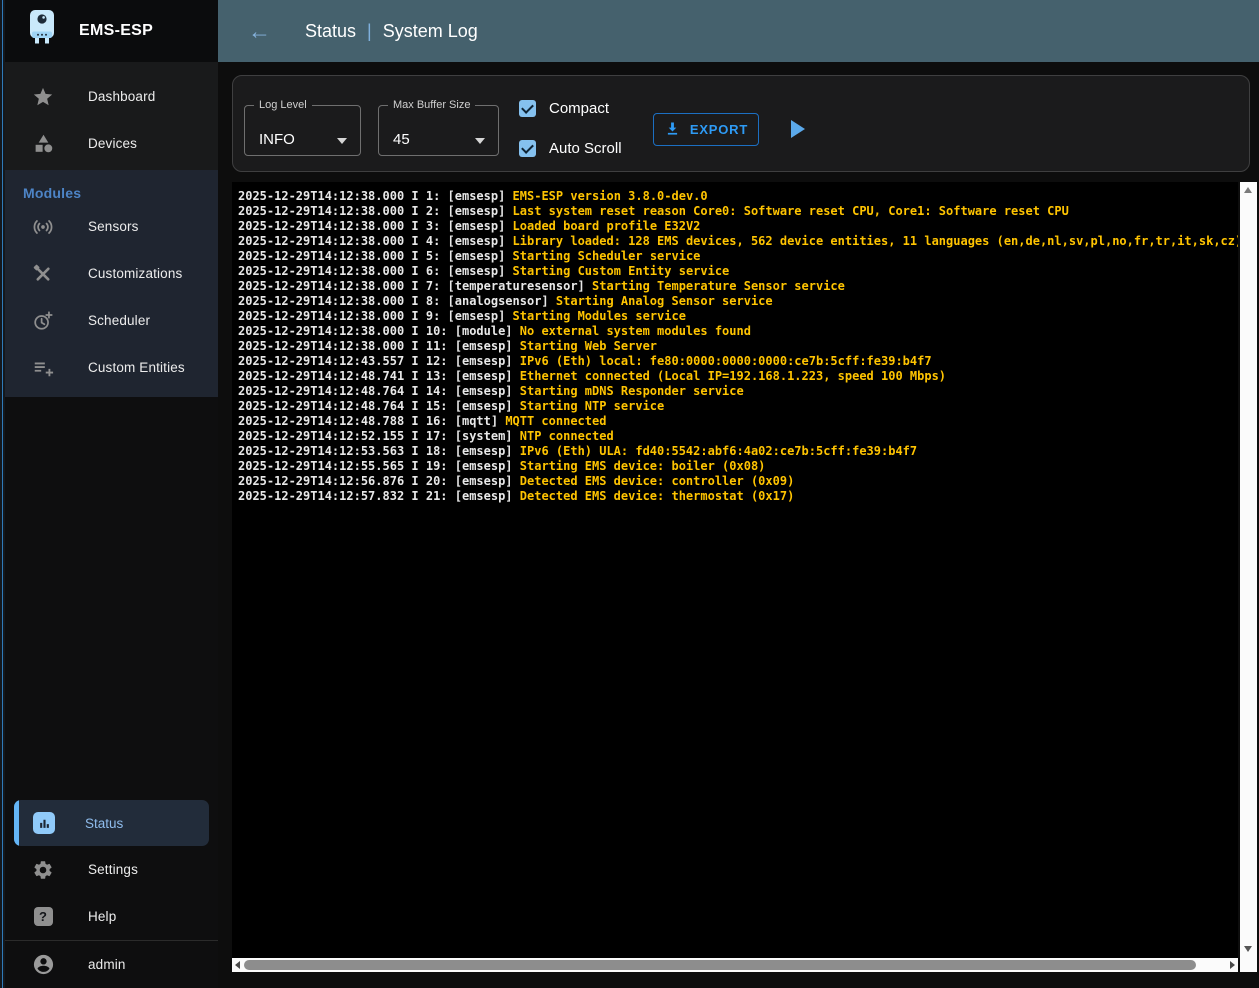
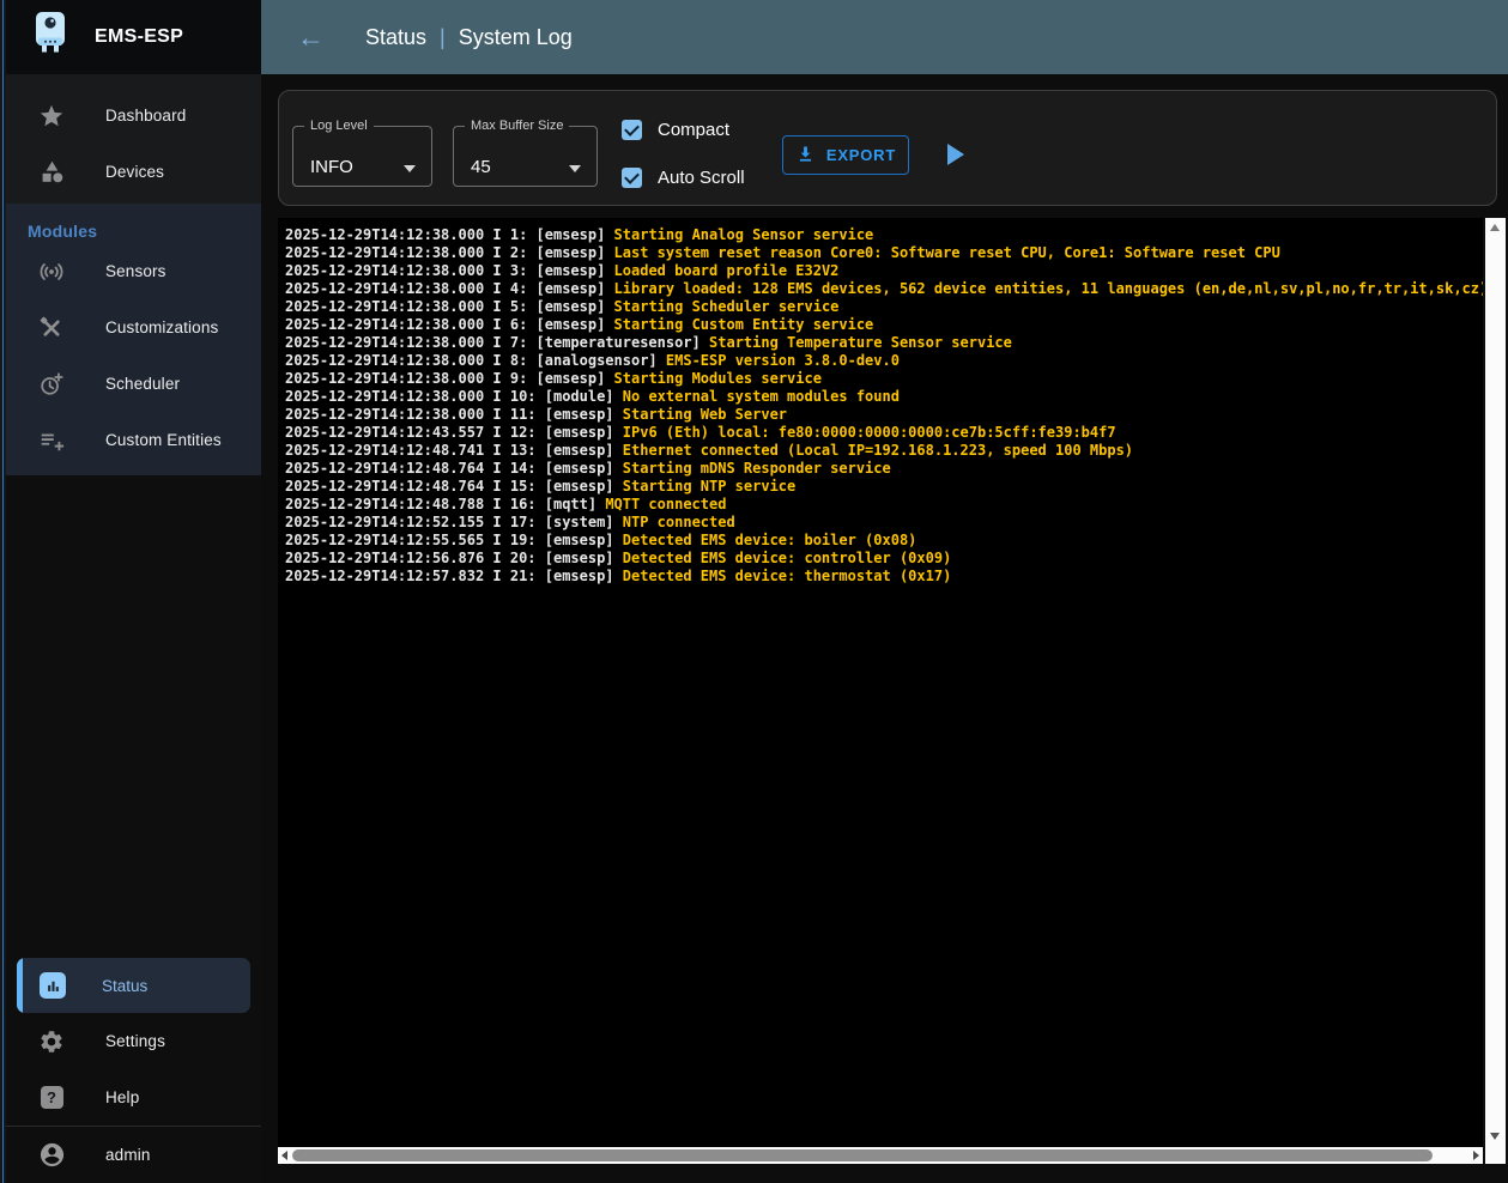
  EMS-ESP
  Dashboard
  Devices
  Modules
  Sensors
  Customizations
  Scheduler
  Custom Entities
  Status
  Settings
  Help
  admin
  ←
  Status
  |
  System Log
  Log Level
  INFO
  Max Buffer Size
  45
  Compact
  Auto Scroll
  EXPORT
- 2025-12-29T14:12:38.000 I 1: [emsesp] EMS-ESP version 3.8.0-dev.0
+ 2025-12-29T14:12:38.000 I 1: [emsesp] Starting Analog Sensor service
  2025-12-29T14:12:38.000 I 2: [emsesp] Last system reset reason Core0: Software reset CPU, Core1: Software reset CPU
  2025-12-29T14:12:38.000 I 3: [emsesp] Loaded board profile E32V2
  2025-12-29T14:12:38.000 I 4: [emsesp] Library loaded: 128 EMS devices, 562 device entities, 11 languages (en,de,nl,sv,pl,no,fr,tr,it,sk,cz
  2025-12-29T14:12:38.000 I 5: [emsesp] Starting Scheduler service
  2025-12-29T14:12:38.000 I 6: [emsesp] Starting Custom Entity service
  2025-12-29T14:12:38.000 I 7: [temperaturesensor] Starting Temperature Sensor service
- 2025-12-29T14:12:38.000 I 8: [analogsensor] Starting Analog Sensor service
+ 2025-12-29T14:12:38.000 I 8: [analogsensor] EMS-ESP version 3.8.0-dev.0
  2025-12-29T14:12:38.000 I 9: [emsesp] Starting Modules service
  2025-12-29T14:12:38.000 I 10: [module] No external system modules found
  2025-12-29T14:12:38.000 I 11: [emsesp] Starting Web Server
  2025-12-29T14:12:43.557 I 12: [emsesp] IPv6 (Eth) local: fe80:0000:0000:0000:ce7b:5cff:fe39:b4f7
  2025-12-29T14:12:48.741 I 13: [emsesp] Ethernet connected (Local IP=192.168.1.223, speed 100 Mbps)
  2025-12-29T14:12:48.764 I 14: [emsesp] Starting mDNS Responder service
  2025-12-29T14:12:48.764 I 15: [emsesp] Starting NTP service
  2025-12-29T14:12:48.788 I 16: [mqtt] MQTT connected
  2025-12-29T14:12:52.155 I 17: [system] NTP connected
- 2025-12-29T14:12:53.563 I 18: [emsesp] IPv6 (Eth) ULA: fd40:5542:abf6:4a02:ce7b:5cff:fe39:b4f7
- 2025-12-29T14:12:55.565 I 19: [emsesp] Starting EMS device: boiler (0x08)
+ 2025-12-29T14:12:55.565 I 19: [emsesp] Detected EMS device: boiler (0x08)
  2025-12-29T14:12:56.876 I 20: [emsesp] Detected EMS device: controller (0x09)
  2025-12-29T14:12:57.832 I 21: [emsesp] Detected EMS device: thermostat (0x17)
